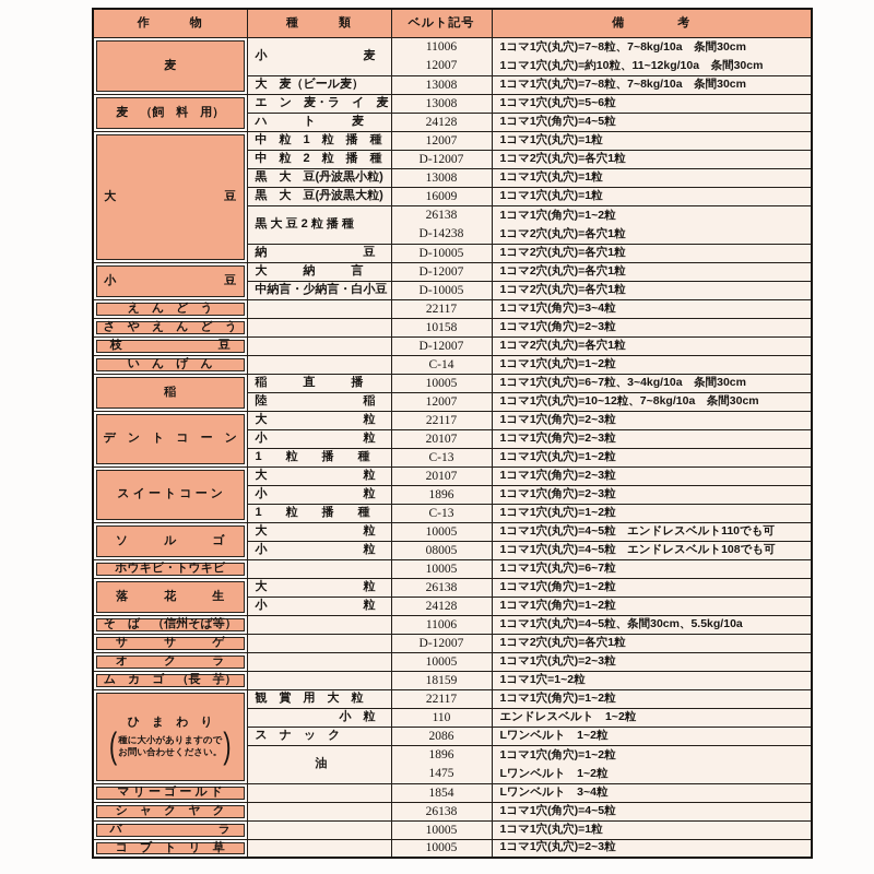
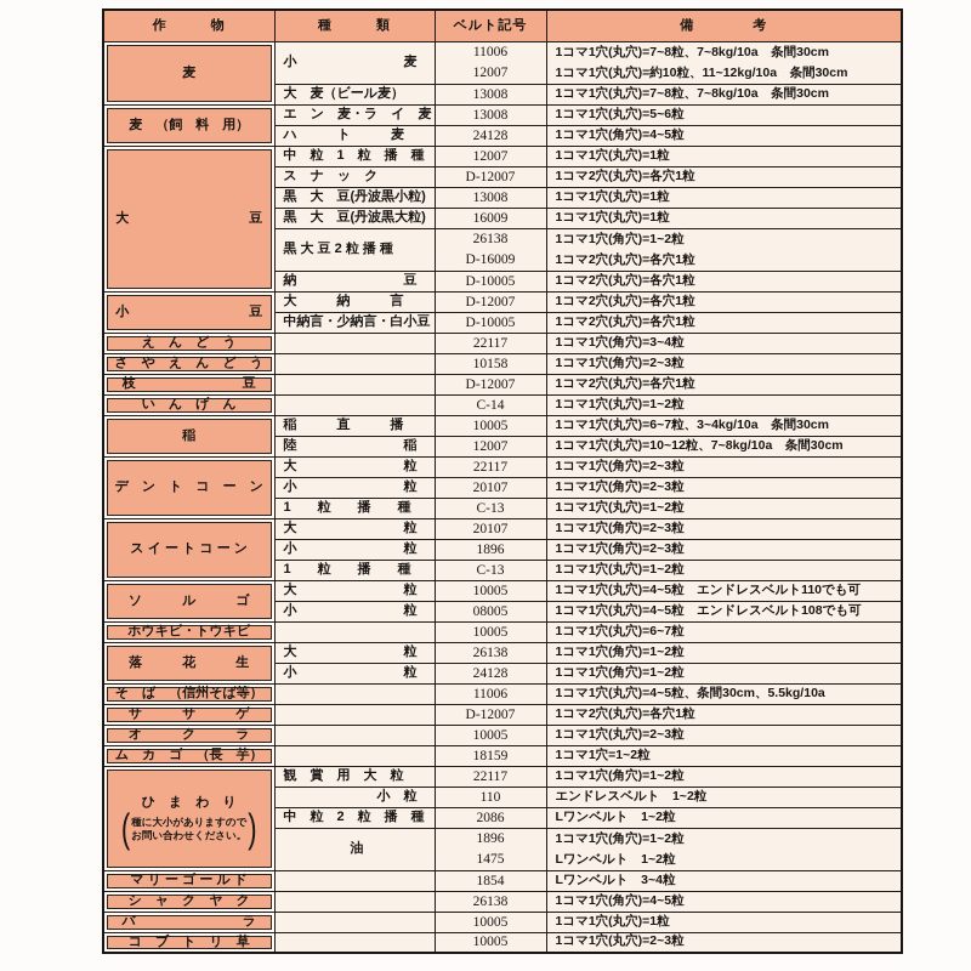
  作 物	種 類	ベルト記号	備 考
  麦	小 麦	1100612007	1コマ1穴(丸穴)=7~8粒、7~8kg/10a 条間30cm1コマ1穴(丸穴)=約10粒、11~12kg/10a 条間30cm
  大 麦（ビール麦）	13008	1コマ1穴(丸穴)=7~8粒、7~8kg/10a 条間30cm
  麦 （飼 料 用）	エ ン 麦・ラ イ 麦	13008	1コマ1穴(丸穴)=5~6粒
  ハ ト 麦	24128	1コマ1穴(角穴)=4~5粒
  大 豆	中 粒 1 粒 播 種	12007	1コマ1穴(丸穴)=1粒
- 中 粒 2 粒 播 種	D-12007	1コマ2穴(丸穴)=各穴1粒
+ ス ナ ッ ク	D-12007	1コマ2穴(丸穴)=各穴1粒
  黒 大 豆(丹波黒小粒)	13008	1コマ1穴(丸穴)=1粒
  黒 大 豆(丹波黒大粒)	16009	1コマ1穴(丸穴)=1粒
- 黒 大 豆 2 粒 播 種	26138D-14238	1コマ1穴(角穴)=1~2粒1コマ2穴(丸穴)=各穴1粒
+ 黒 大 豆 2 粒 播 種	26138D-16009	1コマ1穴(角穴)=1~2粒1コマ2穴(丸穴)=各穴1粒
  納 豆	D-10005	1コマ2穴(丸穴)=各穴1粒
  小 豆	大 納 言	D-12007	1コマ2穴(丸穴)=各穴1粒
  中納言・少納言・白小豆	D-10005	1コマ2穴(丸穴)=各穴1粒
  え ん ど う		22117	1コマ1穴(角穴)=3~4粒
  さ や え ん ど う		10158	1コマ1穴(角穴)=2~3粒
  枝 豆		D-12007	1コマ2穴(丸穴)=各穴1粒
  い ん げ ん		C-14	1コマ1穴(丸穴)=1~2粒
  稲	稲 直 播	10005	1コマ1穴(丸穴)=6~7粒、3~4kg/10a 条間30cm
  陸 稲	12007	1コマ1穴(丸穴)=10~12粒、7~8kg/10a 条間30cm
  デ ン ト コ ー ン	大 粒	22117	1コマ1穴(角穴)=2~3粒
  小 粒	20107	1コマ1穴(角穴)=2~3粒
  1 粒 播 種	C-13	1コマ1穴(丸穴)=1~2粒
  ス イ ー ト コ ー ン	大 粒	20107	1コマ1穴(角穴)=2~3粒
  小 粒	1896	1コマ1穴(角穴)=2~3粒
  1 粒 播 種	C-13	1コマ1穴(丸穴)=1~2粒
  ソ ル ゴ	大 粒	10005	1コマ1穴(丸穴)=4~5粒 エンドレスベルト110でも可
  小 粒	08005	1コマ1穴(丸穴)=4~5粒 エンドレスベルト108でも可
  ホウキビ・トウキビ		10005	1コマ1穴(丸穴)=6~7粒
  落 花 生	大 粒	26138	1コマ1穴(角穴)=1~2粒
  小 粒	24128	1コマ1穴(角穴)=1~2粒
  そ ば （信州そば等）		11006	1コマ1穴(丸穴)=4~5粒、条間30cm、5.5kg/10a
  サ サ ゲ		D-12007	1コマ2穴(丸穴)=各穴1粒
  オ ク ラ		10005	1コマ1穴(丸穴)=2~3粒
  ム カ ゴ （長 芋）		18159	1コマ1穴=1~2粒
  ひ ま わ り(種に大小がありますので お問い合わせください。)	観 賞 用 大 粒	22117	1コマ1穴(角穴)=1~2粒
  小 粒	110	エンドレスベルト 1~2粒
- ス ナ ッ ク	2086	Lワンベルト 1~2粒
+ 中 粒 2 粒 播 種	2086	Lワンベルト 1~2粒
  油	18961475	1コマ1穴(角穴)=1~2粒Lワンベルト 1~2粒
  マ リ ー ゴ ー ル ド		1854	Lワンベルト 3~4粒
  シ ャ ク ヤ ク		26138	1コマ1穴(角穴)=4~5粒
  バ ラ		10005	1コマ1穴(丸穴)=1粒
  コ ブ ト リ 草		10005	1コマ1穴(丸穴)=2~3粒
